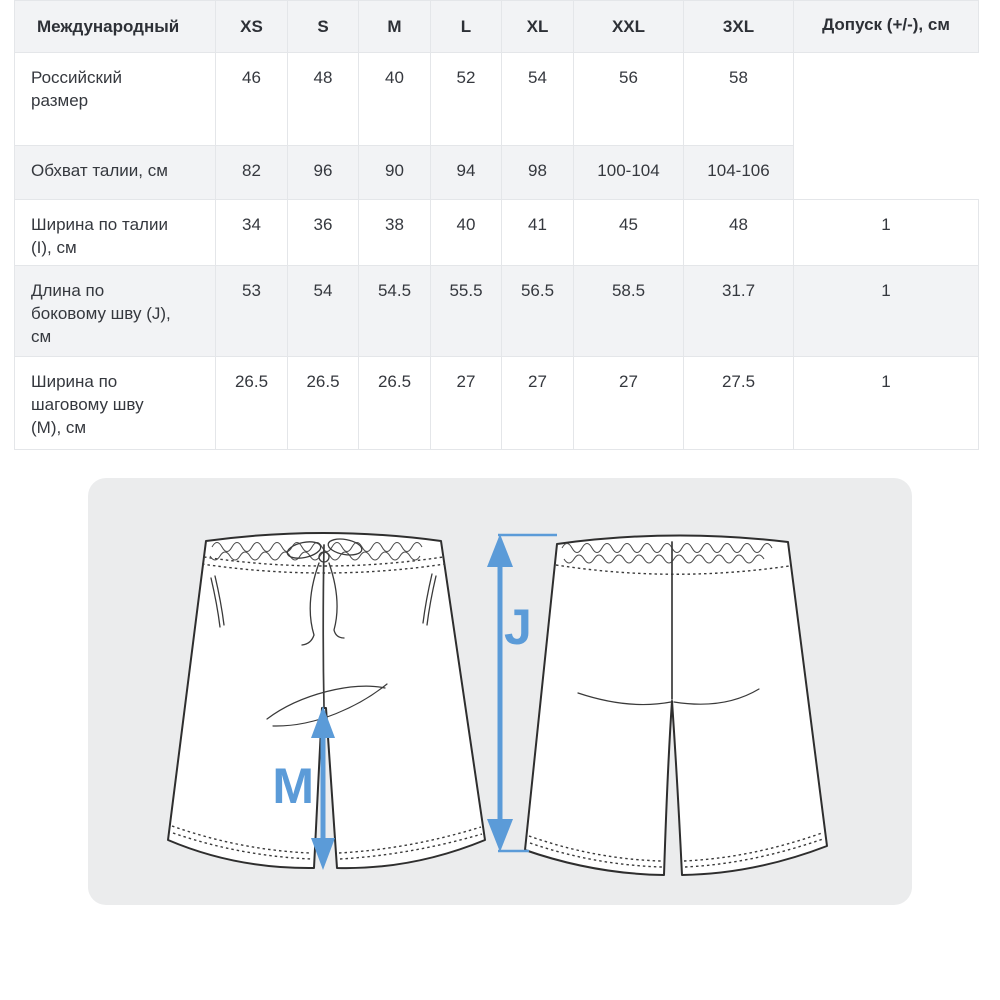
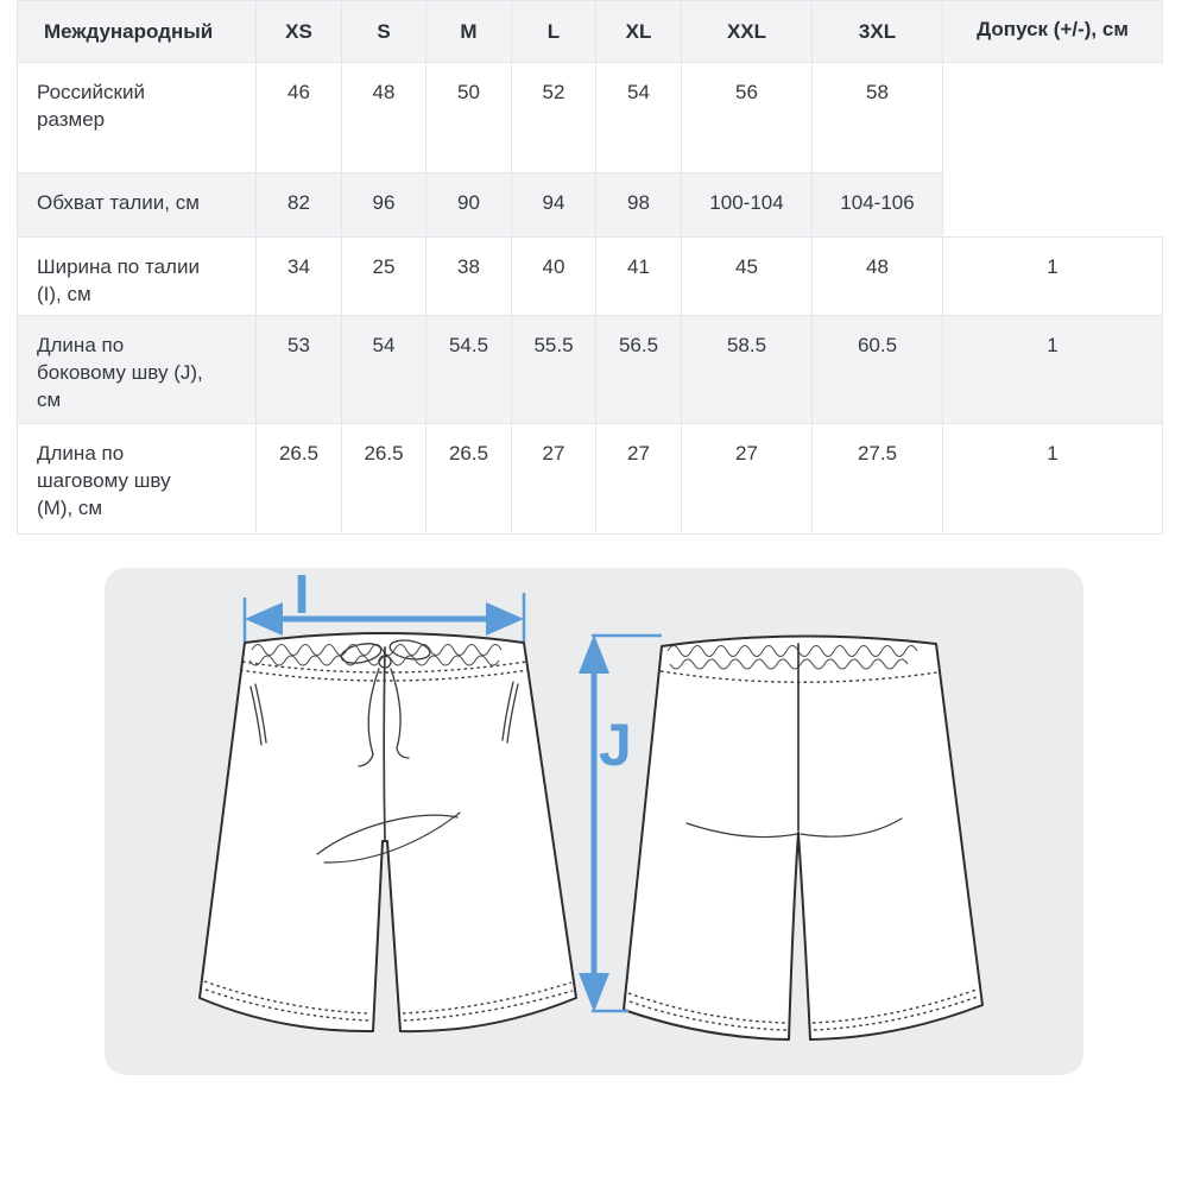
  Международный	XS	S	M	L	XL	XXL	3XL	Допуск (+/-), см
- Российский размер	46	48	40	52	54	56	58
+ Российский размер	46	48	50	52	54	56	58
  Обхват талии, см	82	96	90	94	98	100-104	104-106
- Ширина по талии (I), см	34	36	38	40	41	45	48	1
+ Ширина по талии (I), см	34	25	38	40	41	45	48	1
- Длина по боковому шву (J), см	53	54	54.5	55.5	56.5	58.5	31.7	1
+ Длина по боковому шву (J), см	53	54	54.5	55.5	56.5	58.5	60.5	1
- Ширина по шаговому шву (М), см	26.5	26.5	26.5	27	27	27	27.5	1
+ Длина по шаговому шву (М), см	26.5	26.5	26.5	27	27	27	27.5	1
+ I
  J
- M
